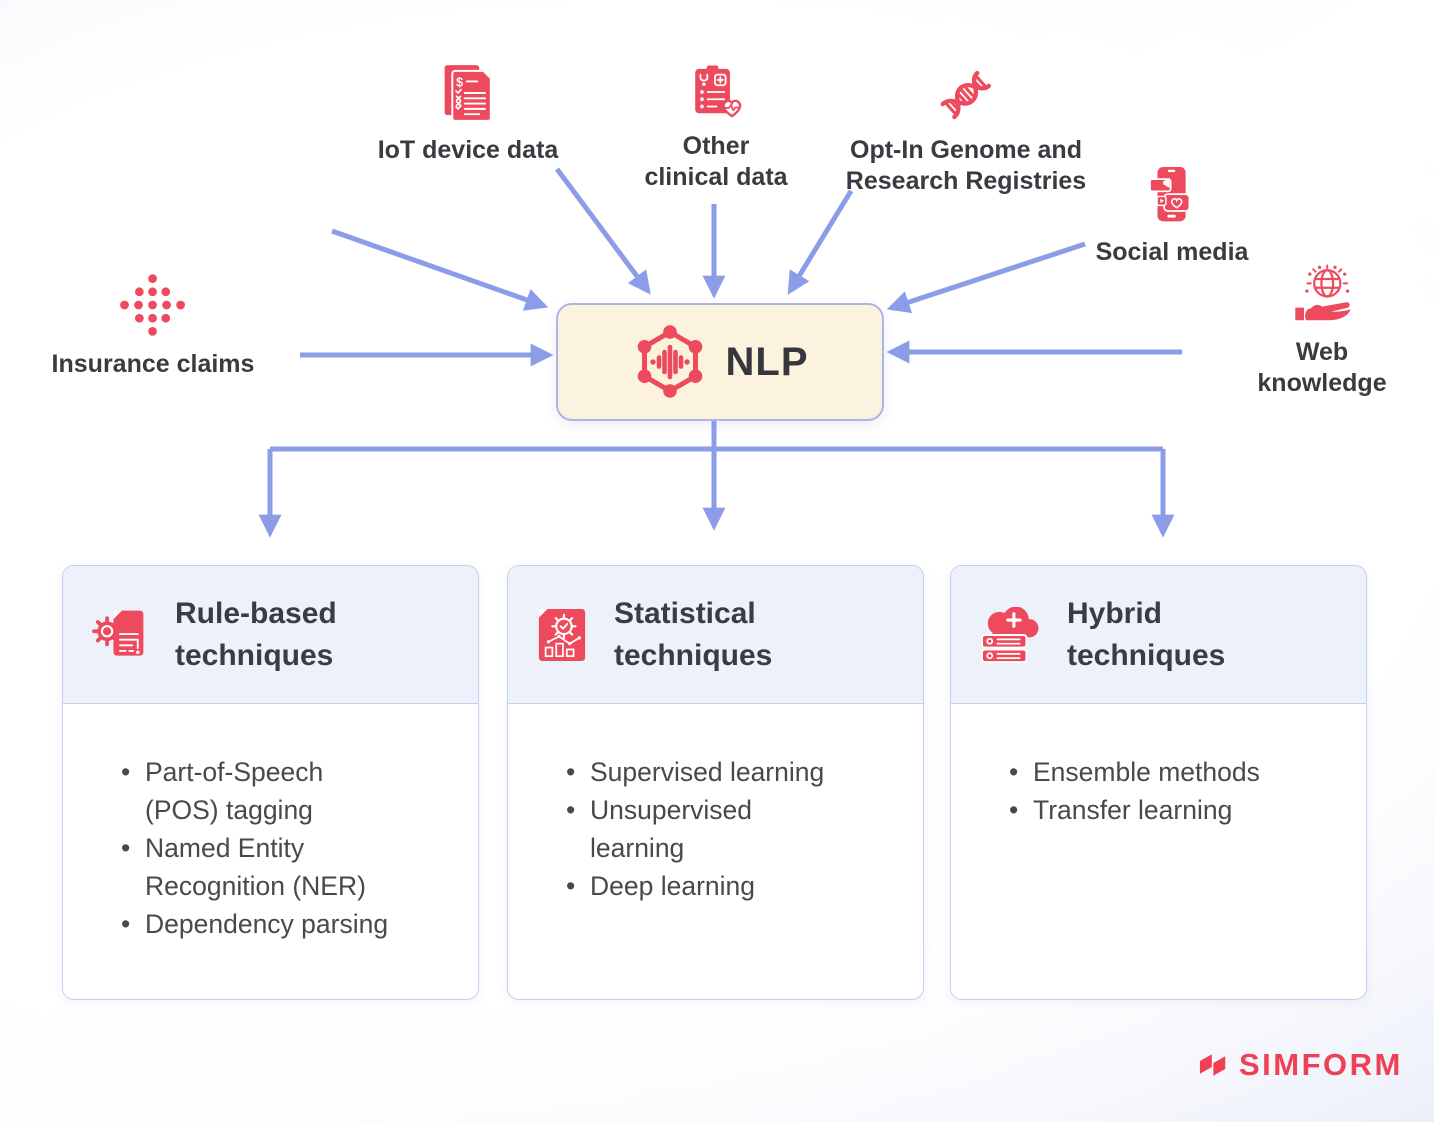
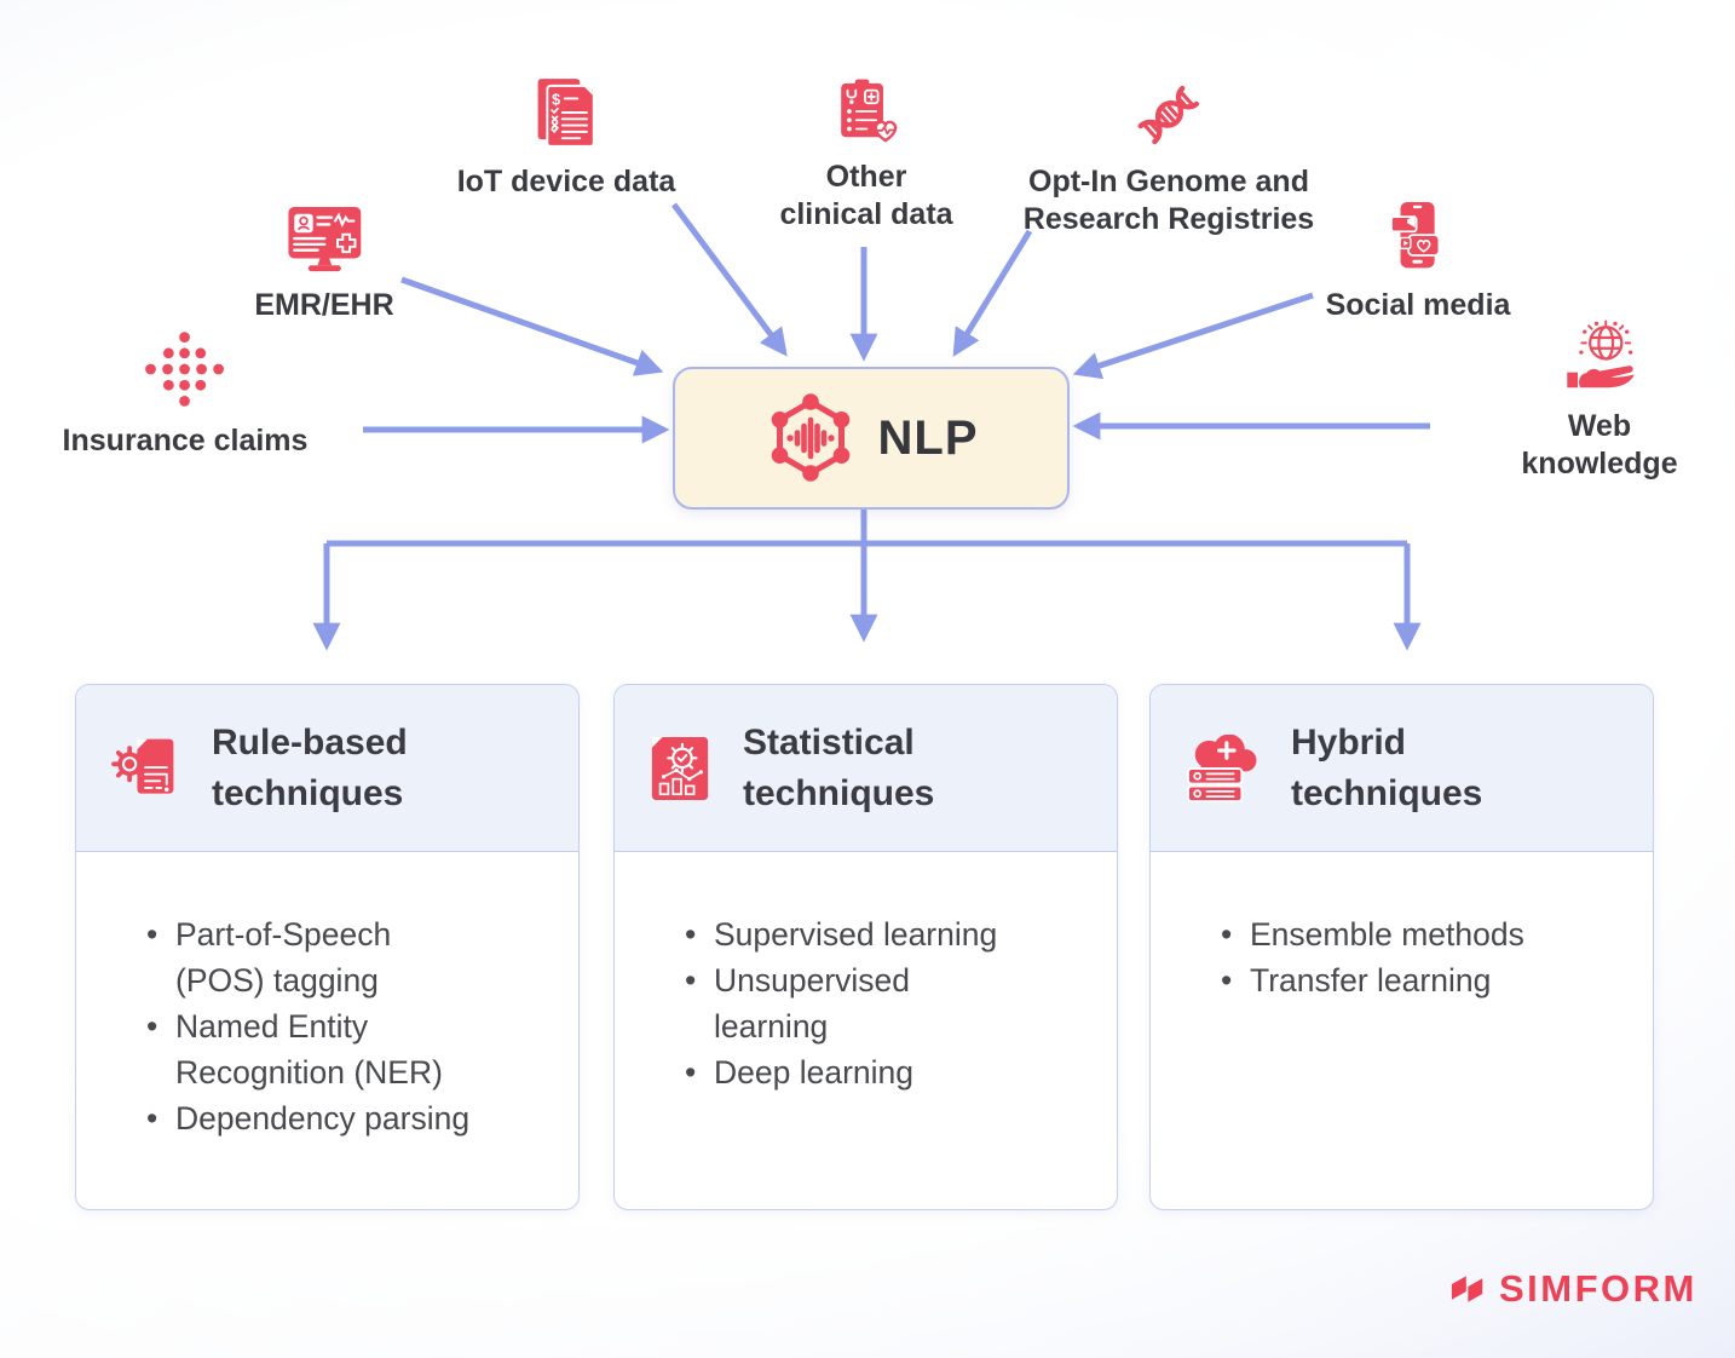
  $
  IoT device data
  Other
  clinical data
  Opt-In Genome and
  Research Registries
+ EMR/EHR
  Social media
  Insurance claims
  Web
  knowledge
  NLP
  Rule-based
  techniques
  Part-of-Speech
  (POS) tagging
  Named Entity
  Recognition (NER)
  Dependency parsing
  Statistical
  techniques
  Supervised learning
  Unsupervised
  learning
  Deep learning
  Hybrid
  techniques
  Ensemble methods
  Transfer learning
  SIMFORM
